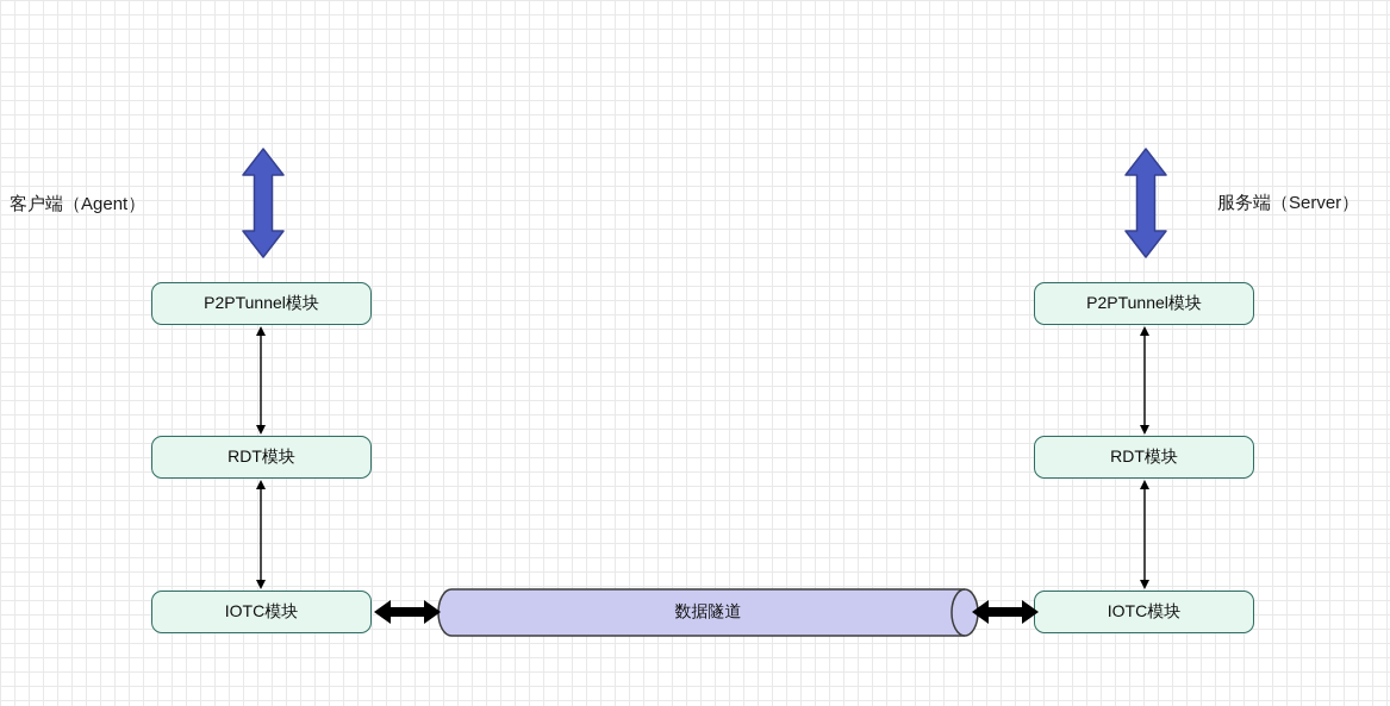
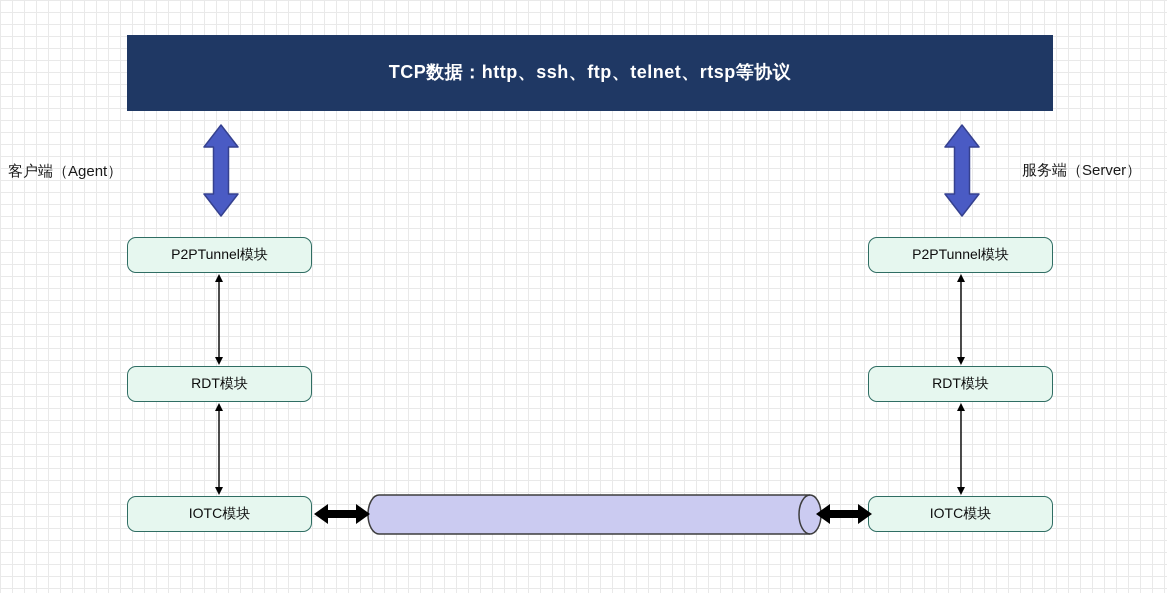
+ TCP数据：http、ssh、ftp、telnet、rtsp等协议
  客户端（Agent）
  服务端（Server）
  P2PTunnel模块
  RDT模块
  IOTC模块
  P2PTunnel模块
  RDT模块
  IOTC模块
- 数据隧道
